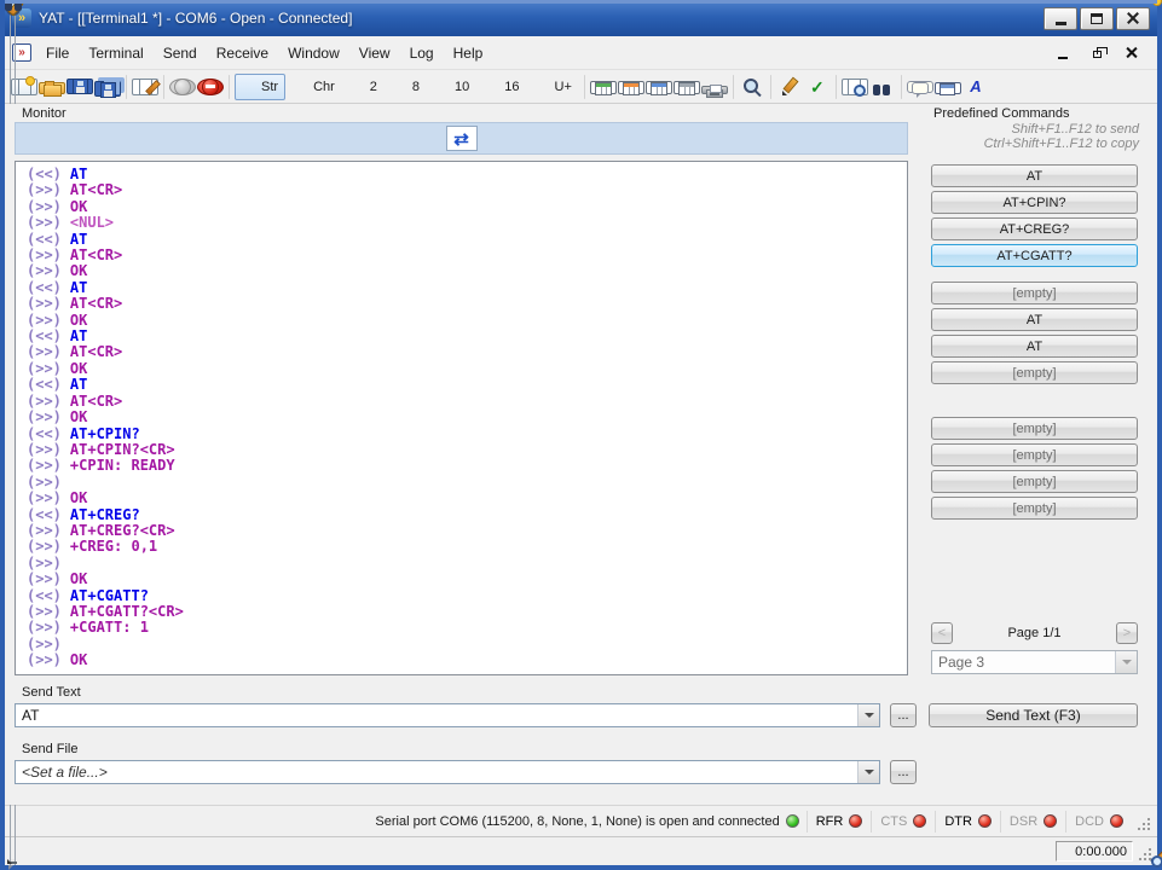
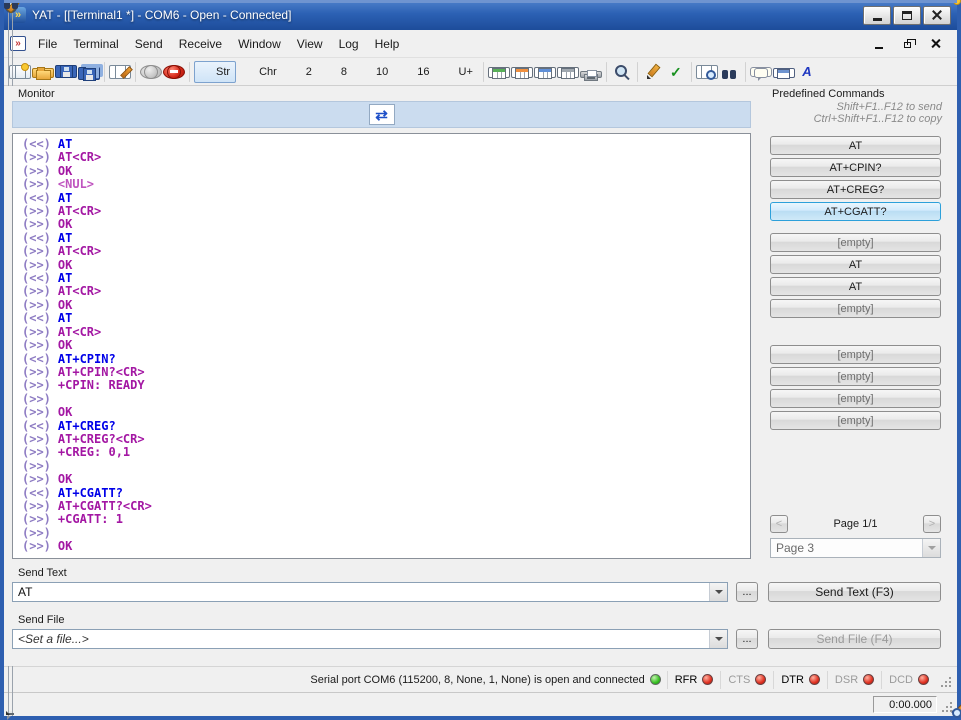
  »
  YAT - [[Terminal1 *] - COM6 - Open - Connected]
  »
  File
  Terminal
  Send
  Receive
  Window
  View
  Log
  Help
  Str
  Chr
  2
  8
  10
  16
  U+
  ✓
  A
  Monitor
  ⇄
  (<<)
  AT
  (>>)
  AT<CR>
  (>>)
  OK
  (>>)
  <NUL>
  (<<)
  AT
  (>>)
  AT<CR>
  (>>)
  OK
  (<<)
  AT
  (>>)
  AT<CR>
  (>>)
  OK
  (<<)
  AT
  (>>)
  AT<CR>
  (>>)
  OK
  (<<)
  AT
  (>>)
  AT<CR>
  (>>)
  OK
  (<<)
  AT+CPIN?
  (>>)
  AT+CPIN?<CR>
  (>>)
  +CPIN: READY
  (>>)
  (>>)
  OK
  (<<)
  AT+CREG?
  (>>)
  AT+CREG?<CR>
  (>>)
  +CREG: 0,1
  (>>)
  (>>)
  OK
  (<<)
  AT+CGATT?
  (>>)
  AT+CGATT?<CR>
  (>>)
  +CGATT: 1
  (>>)
  (>>)
  OK
  Predefined Commands
  Shift+F1..F12 to send
  Ctrl+Shift+F1..F12 to copy
  AT
  AT+CPIN?
  AT+CREG?
  AT+CGATT?
  [empty]
  AT
  AT
  [empty]
  [empty]
  [empty]
  [empty]
  [empty]
  <
  Page 1/1
  >
  Page 3
  Send Text
  AT
  ...
  Send Text (F3)
  Send File
  <Set a file...>
  ...
+ Send File (F4)
  Serial port COM6 (115200, 8, None, 1, None) is open and connected
  RFR
  CTS
  DTR
  DSR
  DCD
  0:00.000
